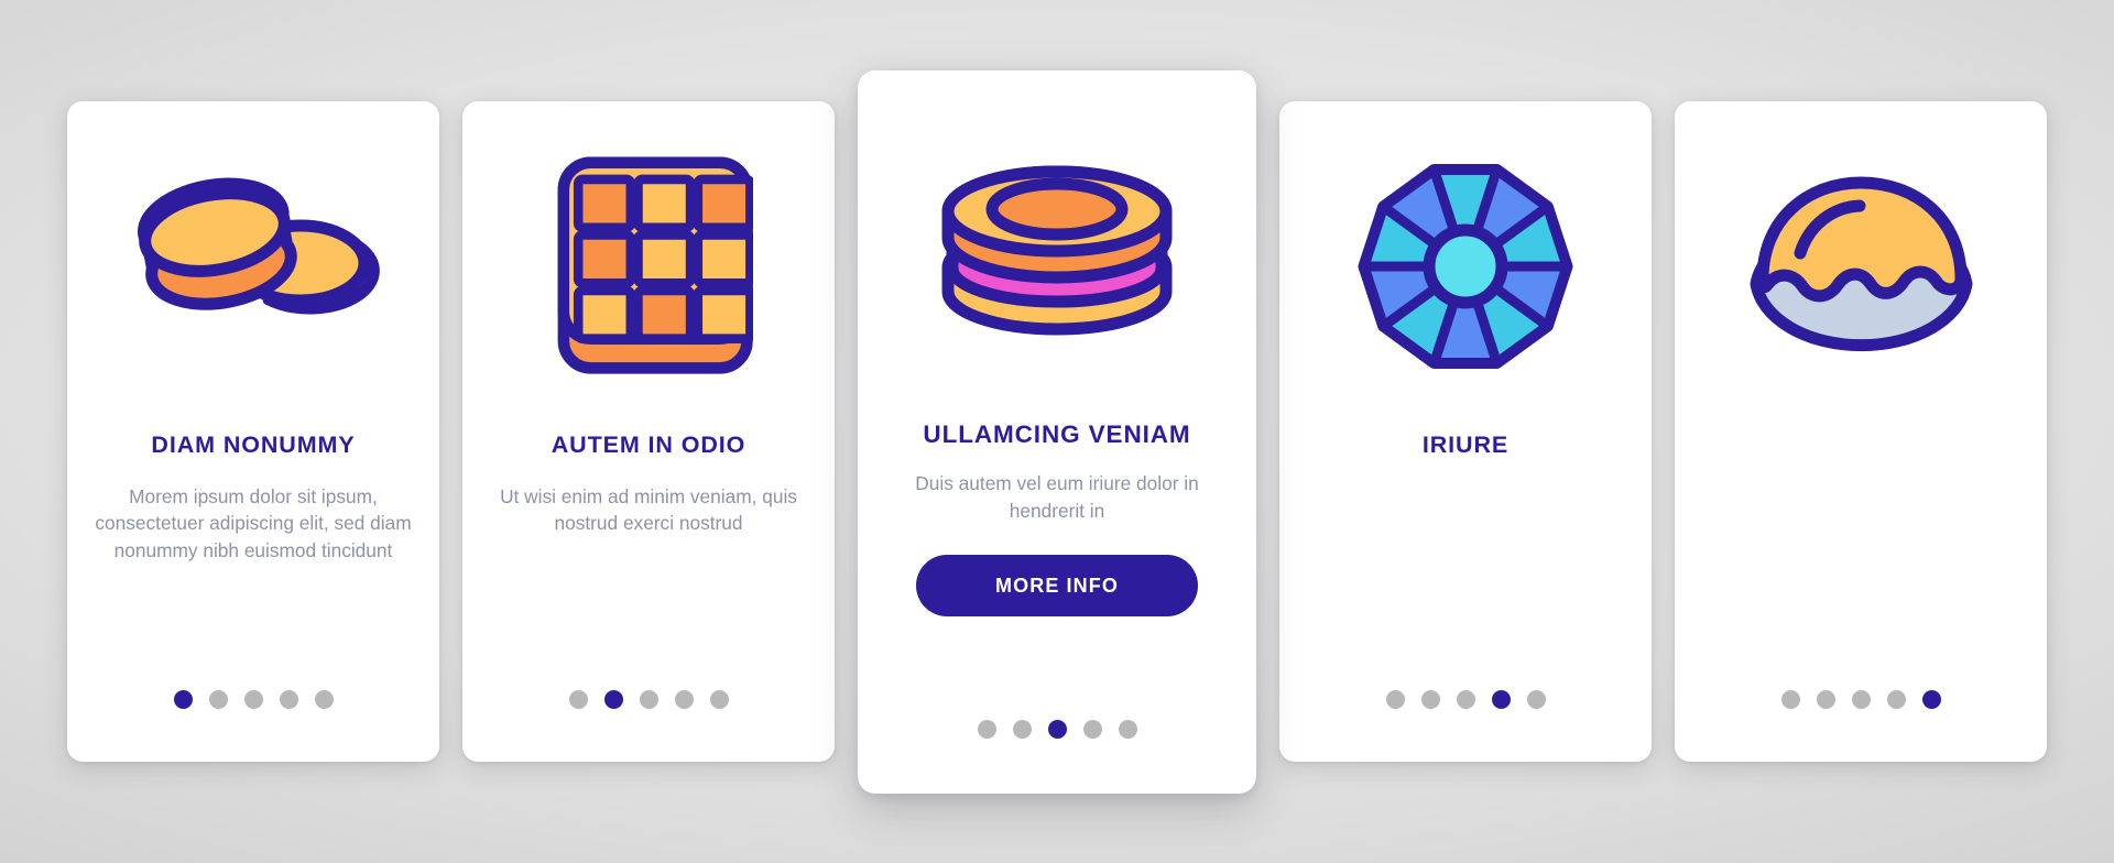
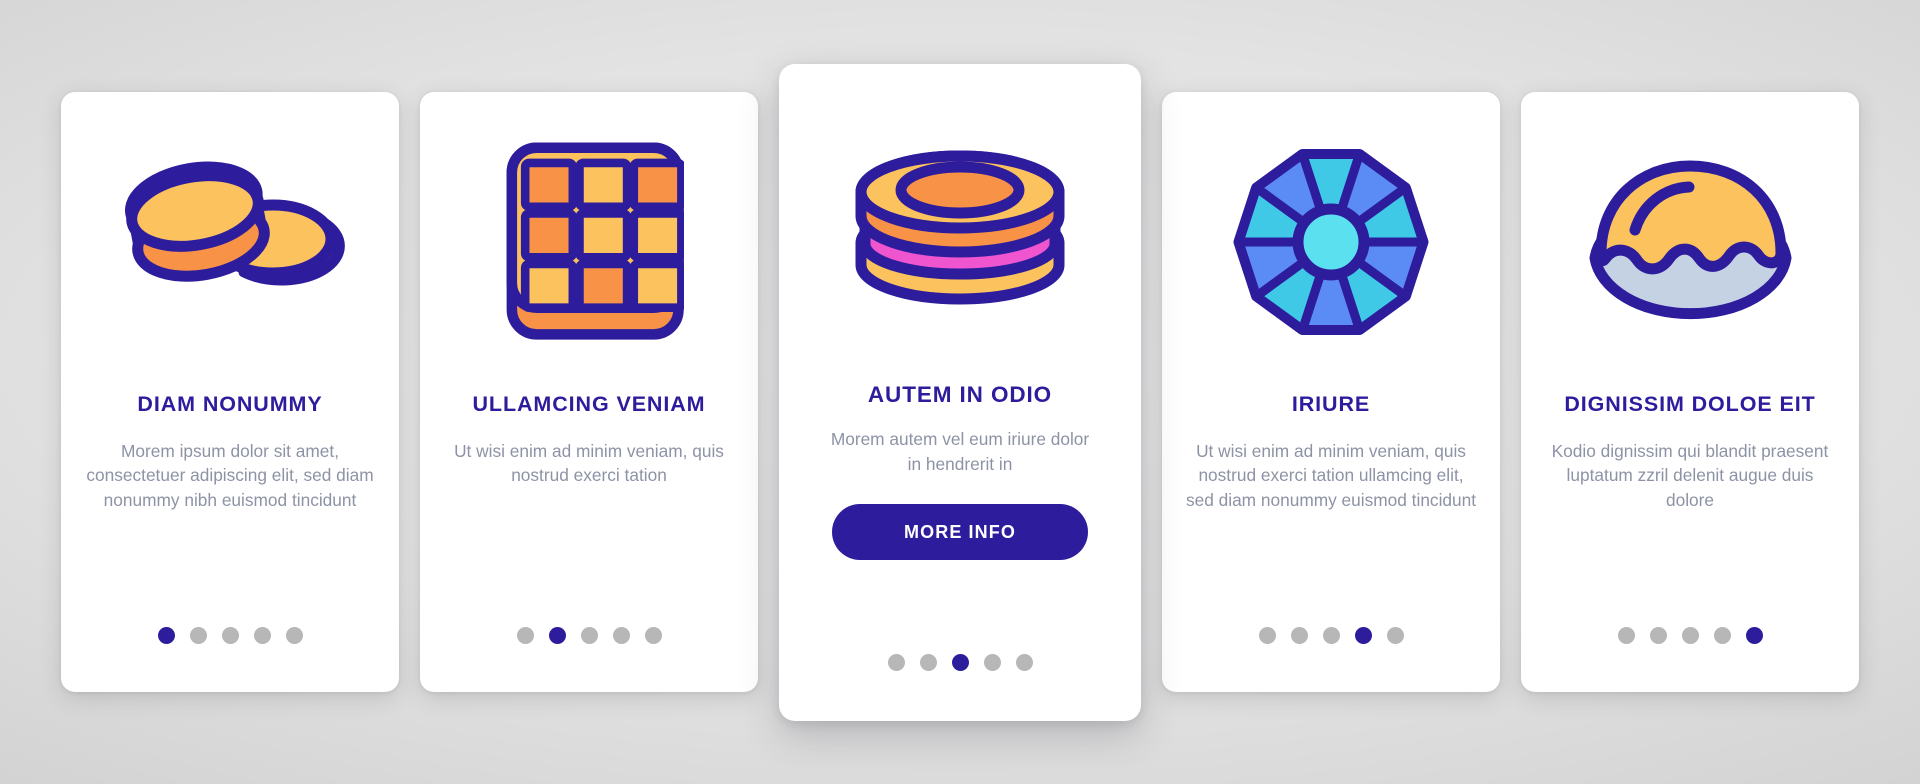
  DIAM NONUMMY
- Morem ipsum dolor sit ipsum, consectetuer adipiscing elit, sed diam nonummy nibh euismod tincidunt
+ Morem ipsum dolor sit amet, consectetuer adipiscing elit, sed diam nonummy nibh euismod tincidunt
- AUTEM IN ODIO
+ ULLAMCING VENIAM
- Ut wisi enim ad minim veniam, quis nostrud exerci nostrud
+ Ut wisi enim ad minim veniam, quis nostrud exerci tation
- ULLAMCING VENIAM
+ AUTEM IN ODIO
- Duis autem vel eum iriure dolor in hendrerit in
+ Morem autem vel eum iriure dolor in hendrerit in
  MORE INFO
  IRIURE
+ Ut wisi enim ad minim veniam, quis nostrud exerci tation ullamcing elit, sed diam nonummy euismod tincidunt
+ DIGNISSIM DOLOE EIT
+ Kodio dignissim qui blandit praesent luptatum zzril delenit augue duis dolore
